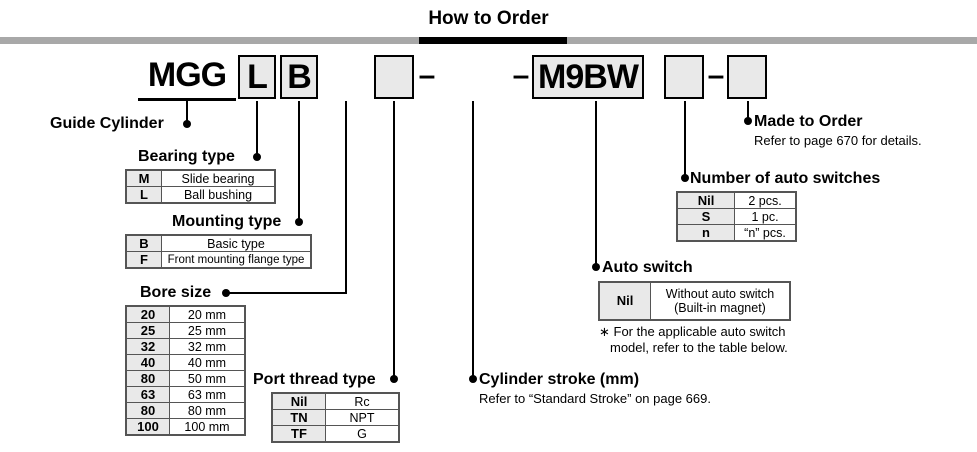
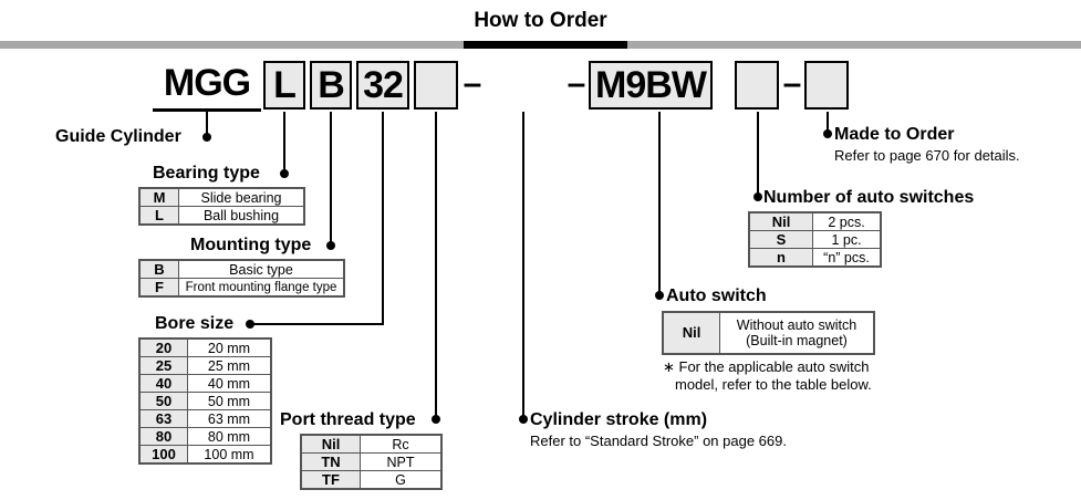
  How to Order
  MGG
  L
  B
+ 32
  –
  –
  M9BW
  –
  Guide Cylinder
  Bearing type
  M	Slide bearing
  L	Ball bushing
  Mounting type
  B	Basic type
  F	Front mounting flange type
  Bore size
  20	20 mm
  25	25 mm
- 32	32 mm
  40	40 mm
- 80	50 mm
+ 50	50 mm
  63	63 mm
  80	80 mm
  100	100 mm
  Port thread type
  Nil	Rc
  TN	NPT
  TF	G
  Cylinder stroke (mm)
  Refer to “Standard Stroke” on page 669.
  Auto switch
  Nil	Without auto switch (Built-in magnet)
  ∗ For the applicable auto switch
  model, refer to the table below.
  Number of auto switches
  Nil	2 pcs.
  S	1 pc.
  n	“n” pcs.
  Made to Order
  Refer to page 670 for details.
